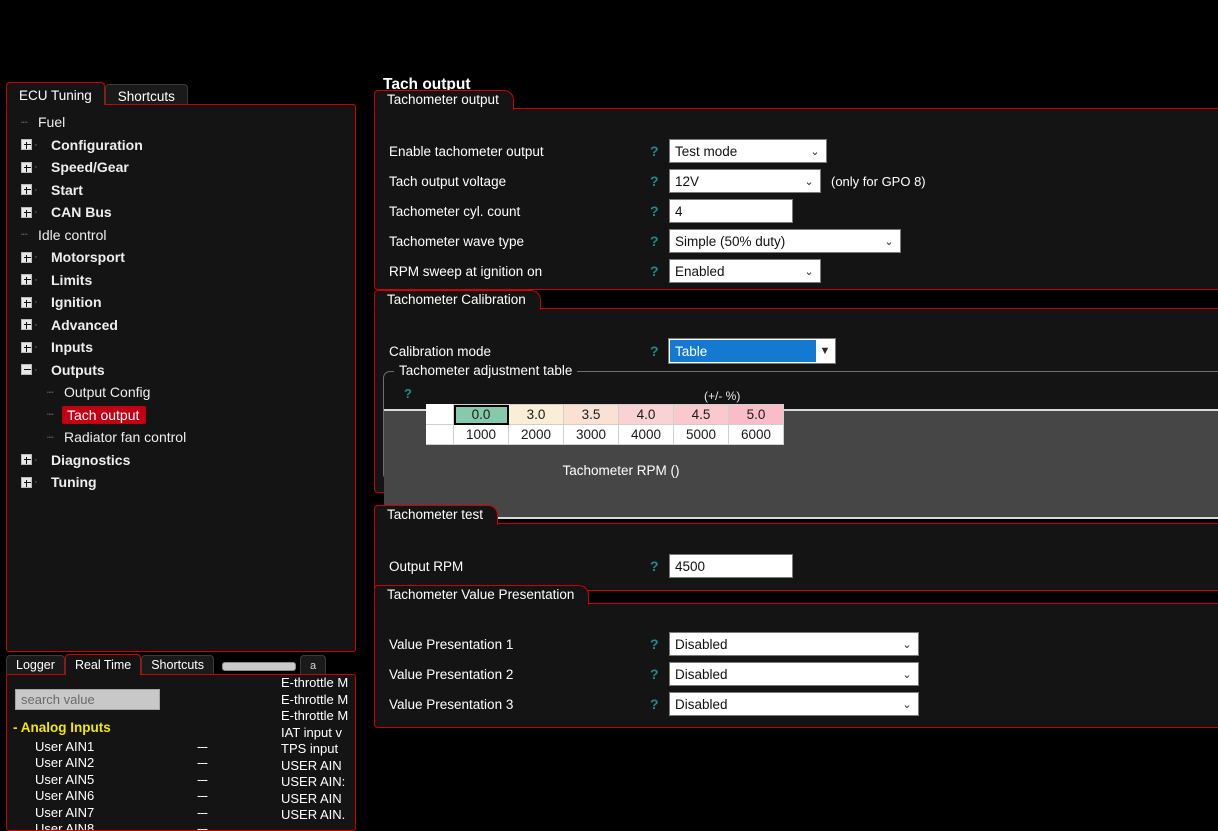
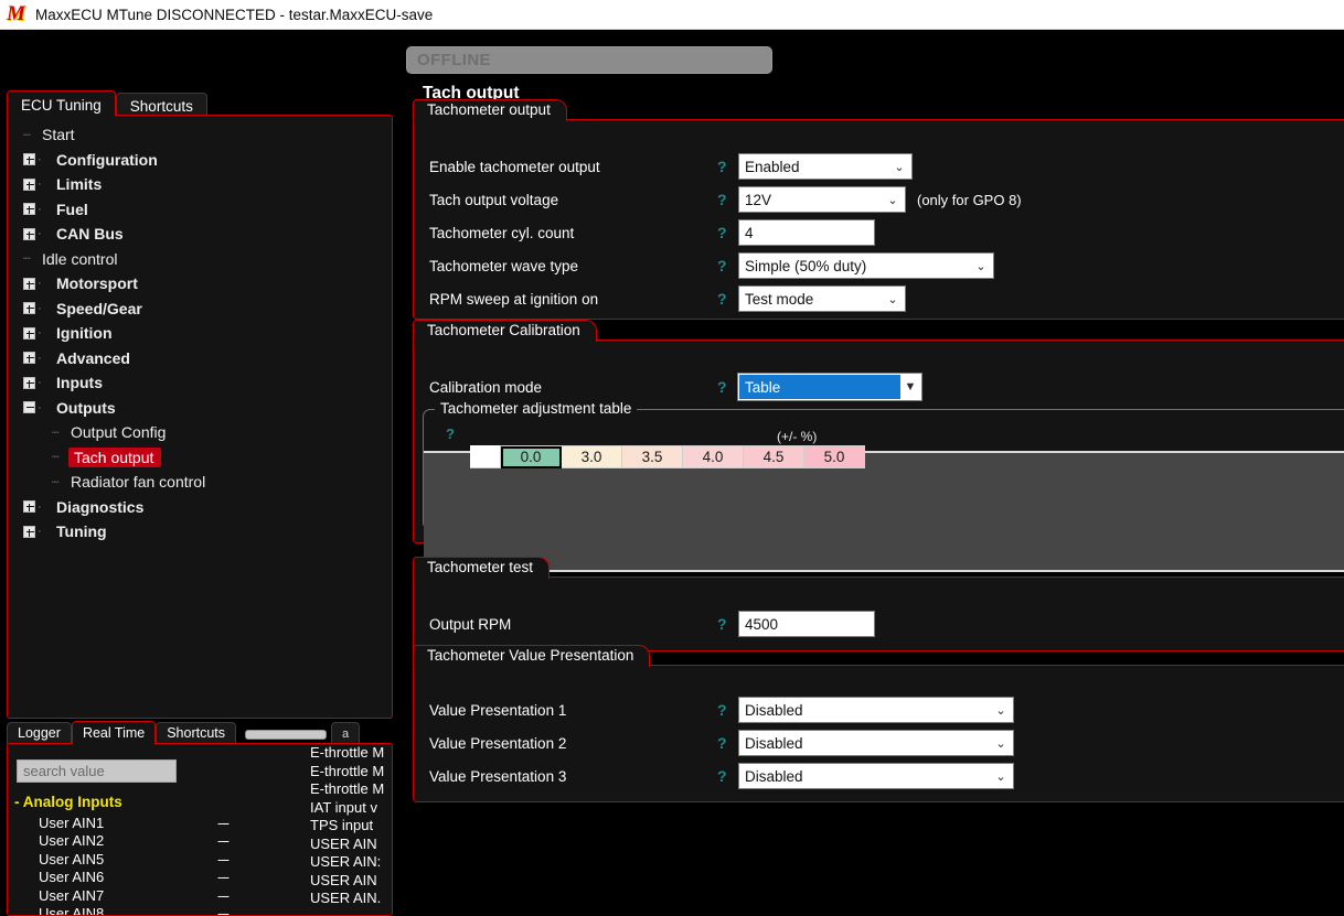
+ M
+ MaxxECU MTune DISCONNECTED - testar.MaxxECU-save
  ECU Tuning
  Shortcuts
  ┈
- Fuel
+ Start
  ·
  Configuration
  ·
- Speed/Gear
+ Limits
  ·
- Start
+ Fuel
  ·
  CAN Bus
  ┈
  Idle control
  ·
  Motorsport
  ·
- Limits
+ Speed/Gear
  ·
  Ignition
  ·
  Advanced
  ·
  Inputs
  ·
  Outputs
  ┈
  Output Config
  ┈
  Tach output
  ┈
  Radiator fan control
  ·
  Diagnostics
  ·
  Tuning
  Logger
  Real Time
  Shortcuts
  a
  search value
  - Analog Inputs
  User AIN1
  ---
  User AIN2
  ---
  User AIN5
  ---
  User AIN6
  ---
  User AIN7
  ---
  User AIN8
  ---
  E-throttle M
  E-throttle M
  E-throttle M
  IAT input v
  TPS input
  USER AIN
  USER AIN:
  USER AIN
  USER AIN.
+ OFFLINE
  Tach output
  Tachometer output
  Enable tachometer output
  ?
- Test mode
+ Enabled
  ⌄
  Tach output voltage
  ?
  12V
  ⌄
  (only for GPO 8)
  Tachometer cyl. count
  ?
  4
  Tachometer wave type
  ?
  Simple (50% duty)
  ⌄
  RPM sweep at ignition on
  ?
- Enabled
+ Test mode
  ⌄
  Tachometer Calibration
  Calibration mode
  ?
  Table
  ▼
  Tachometer adjustment table
  ?
  (+/- %)
  	0.0	3.0	3.5	4.0	4.5	5.0
- 	1000	2000	3000	4000	5000	6000
- Tachometer RPM ()
  Tachometer test
  Output RPM
  ?
  4500
  Tachometer Value Presentation
  Value Presentation 1
  ?
  Disabled
  ⌄
  Value Presentation 2
  ?
  Disabled
  ⌄
  Value Presentation 3
  ?
  Disabled
  ⌄
